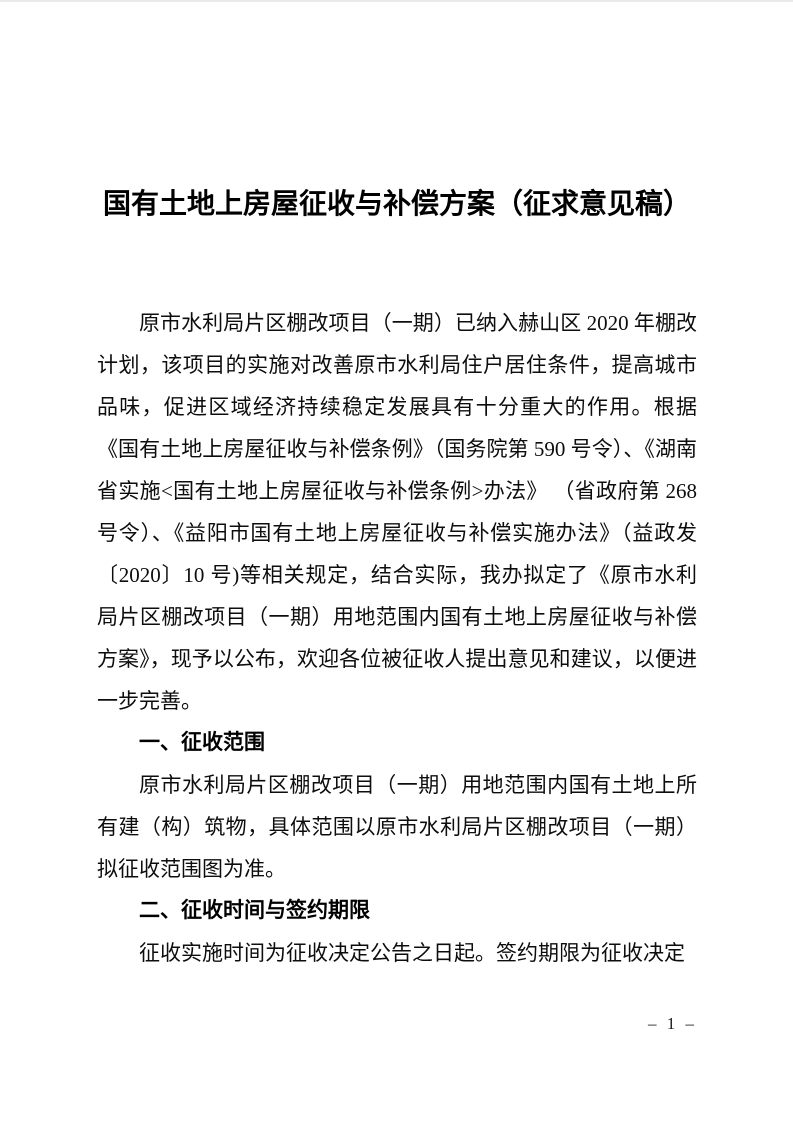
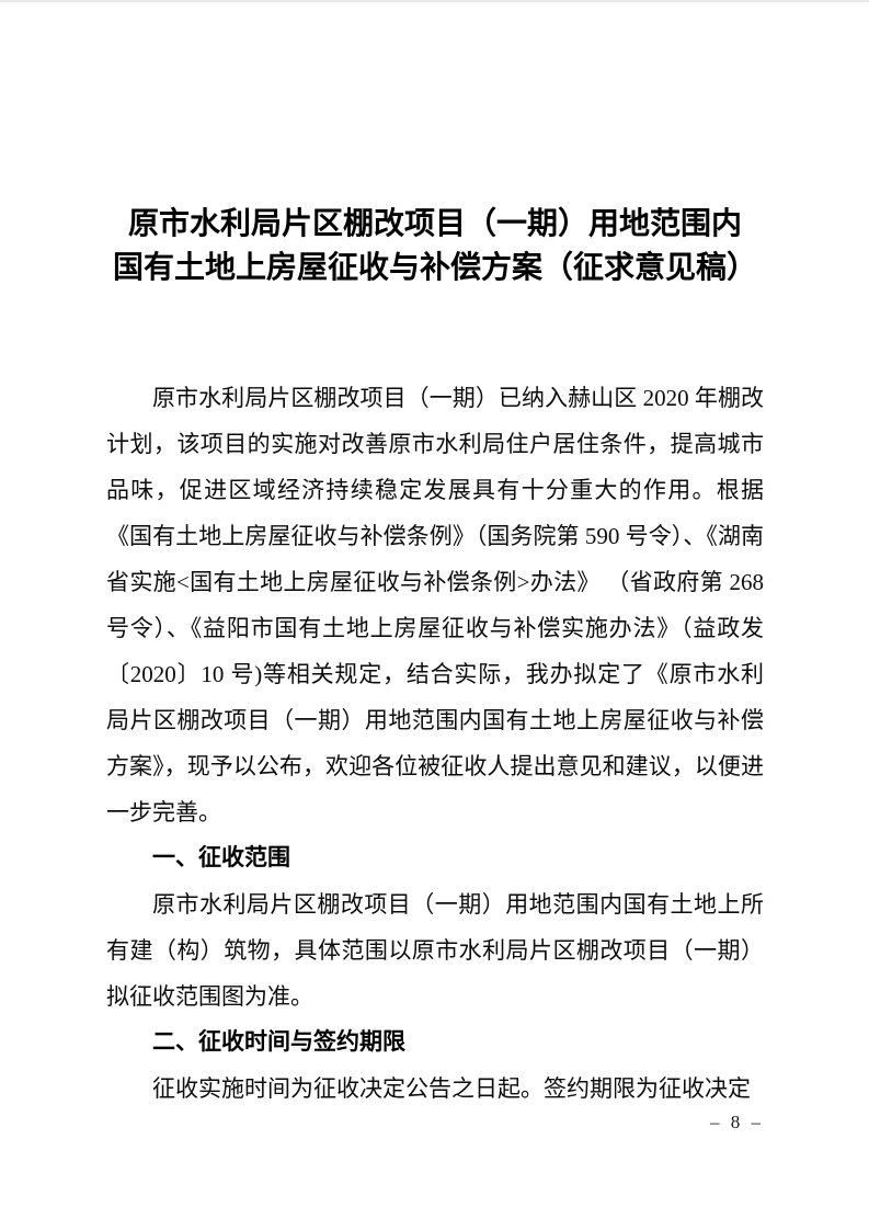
+ 原市水利局片区棚改项目（一期）用地范围内
  国有土地上房屋征收与补偿方案（征求意见稿）
  原市水利局片区棚改项目（一期）已纳入赫山区 2020 年棚改计划，该项目的实施对改善原市水利局住户居住条件，提高城市品味，促进区域经济持续稳定发展具有十分重大的作用。根据《国有土地上房屋征收与补偿条例》（国务院第 590 号令）、《湖南省实施<国有土地上房屋征收与补偿条例>办法》 （省政府第 268 号令）、《益阳市国有土地上房屋征收与补偿实施办法》（益政发〔2020〕10 号)等相关规定，结合实际，我办拟定了《原市水利局片区棚改项目（一期）用地范围内国有土地上房屋征收与补偿方案》，现予以公布，欢迎各位被征收人提出意见和建议，以便进一步完善。
  一、征收范围
  原市水利局片区棚改项目（一期）用地范围内国有土地上所有建（构）筑物，具体范围以原市水利局片区棚改项目（一期）拟征收范围图为准。
  二、征收时间与签约期限
  征收实施时间为征收决定公告之日起。签约期限为征收决定
- – 1 –
+ – 8 –
